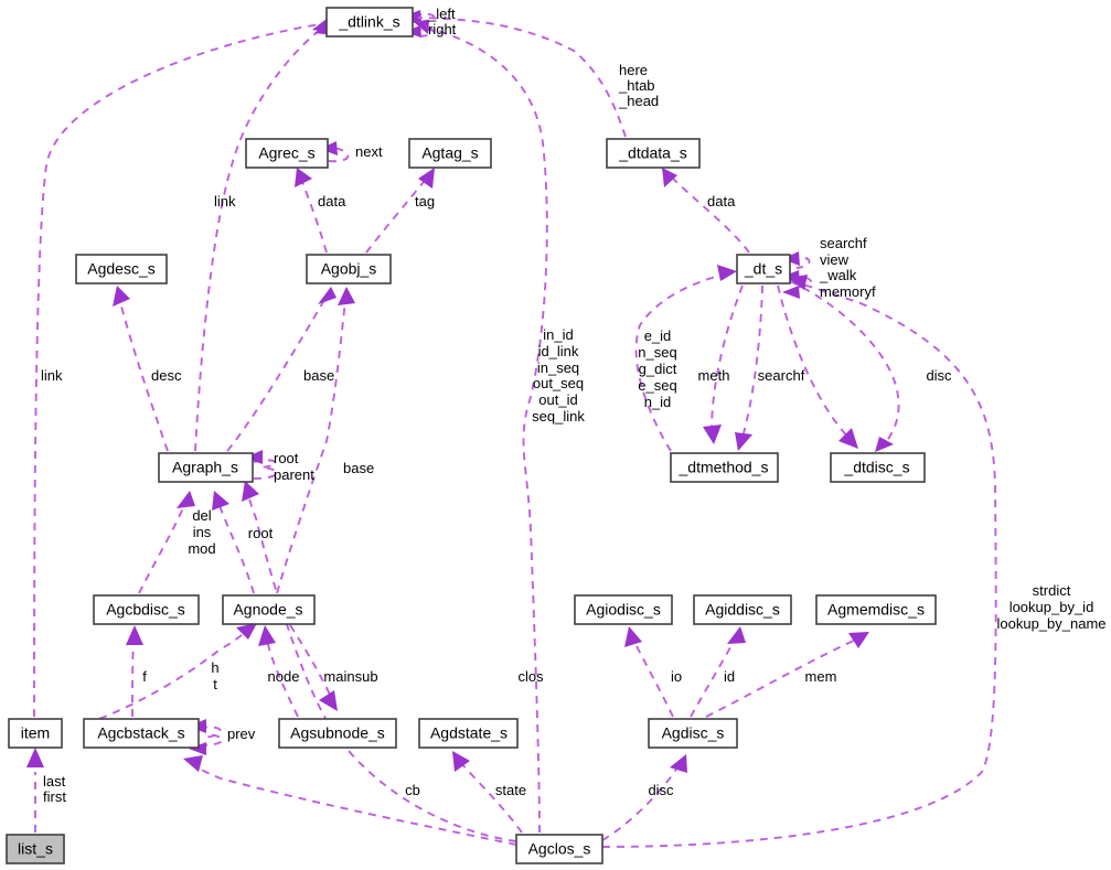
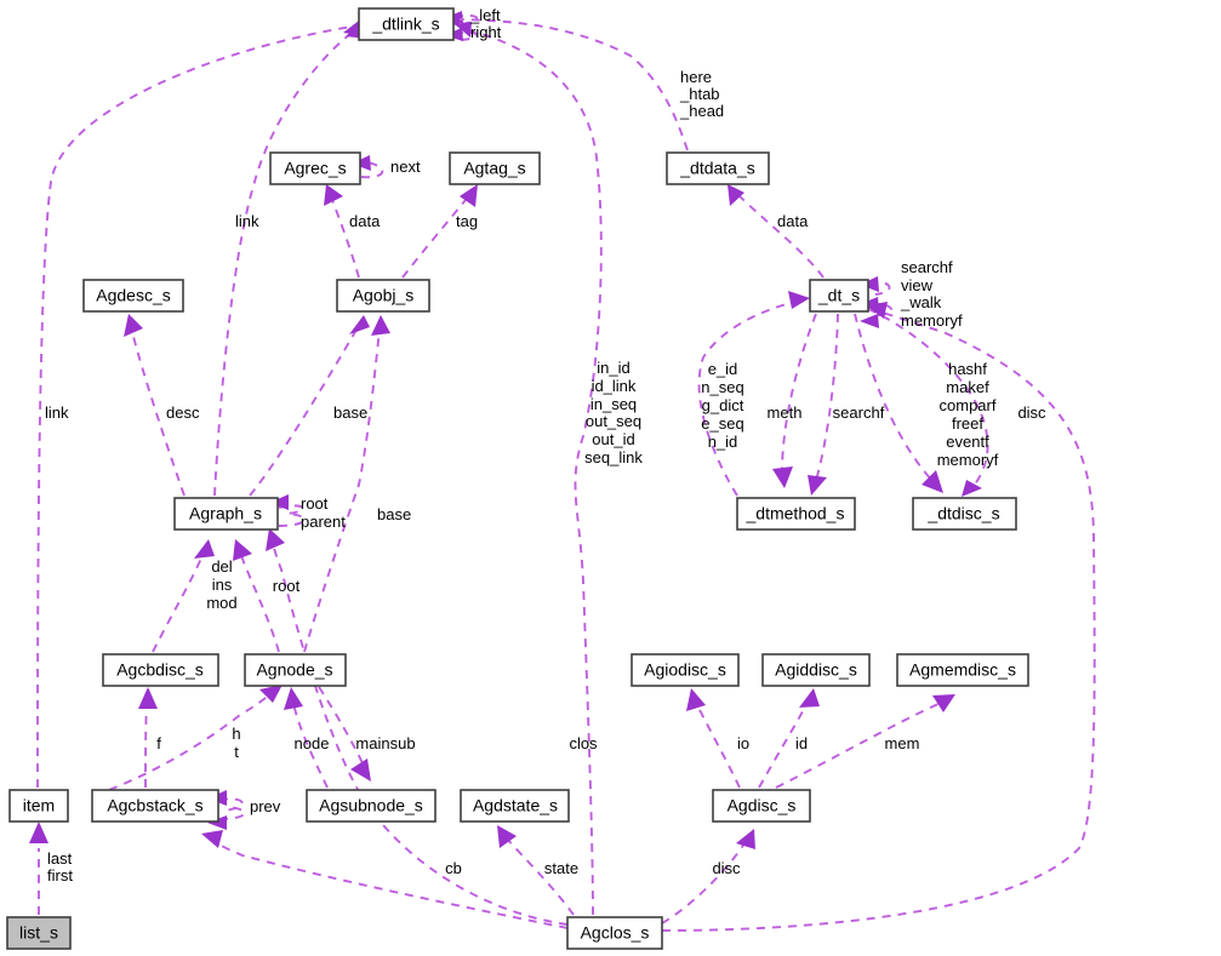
  _left right
  here _htab _head
  next
  link
  data
  tag
  data
  searchf view _walk memoryf
  desc
  link
  base
  in_id id_link in_seq out_seq out_id seq_link
  e_id n_seq g_dict e_seq n_id
  meth
  searchf
+ hashf makef comparf freef eventf memoryf
  disc
  root parent
  base
  del ins mod
  root
  f
  h t
  node
  mainsub
  clos
  io
  id
  mem
- strdict lookup_by_id lookup_by_name
  cb
  state
  disc
  last first
  prev
  _dtlink_s
  Agrec_s
  Agtag_s
  _dtdata_s
  Agdesc_s
  Agobj_s
  _dt_s
  Agraph_s
  _dtmethod_s
  _dtdisc_s
  Agcbdisc_s
  Agnode_s
  Agiodisc_s
  Agiddisc_s
  Agmemdisc_s
  item
  Agcbstack_s
  Agsubnode_s
  Agdstate_s
  Agdisc_s
  list_s
  Agclos_s
